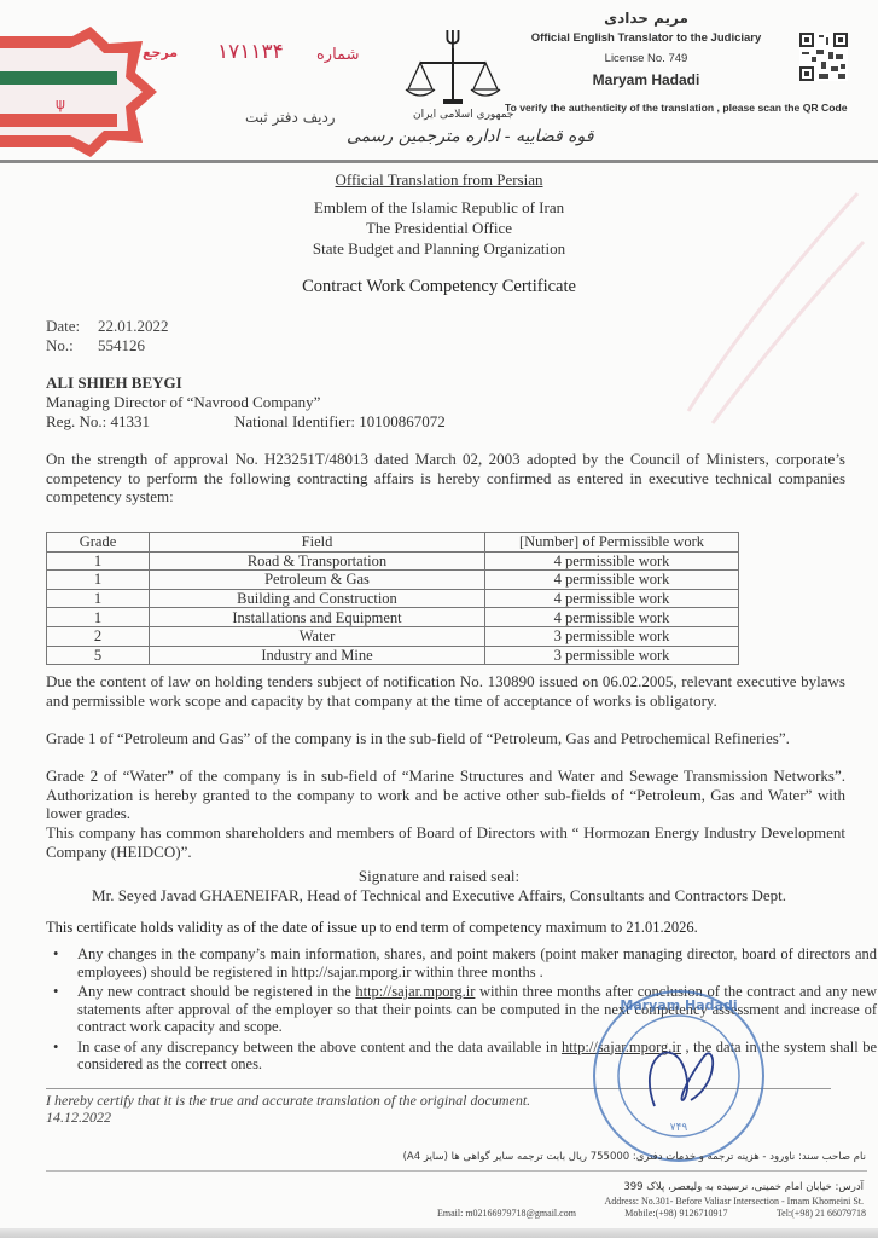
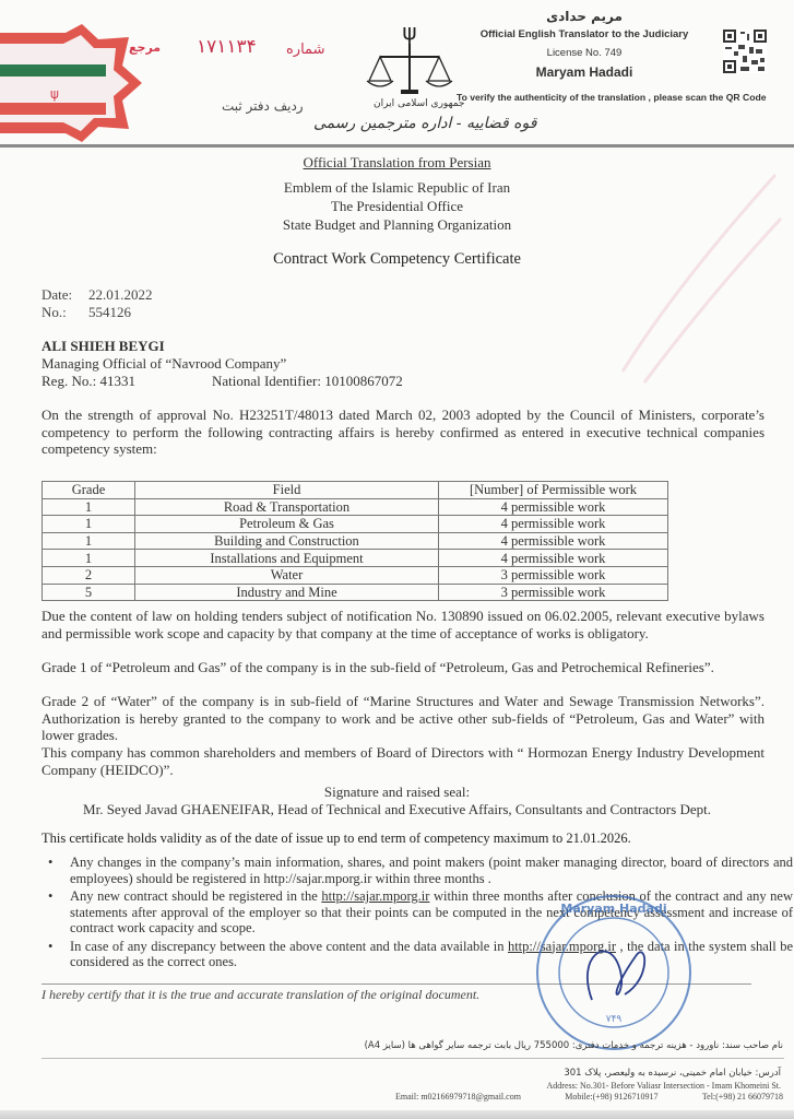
  ψ
  مرجع
  ۱۷۱۱۳۴
  شماره
  ردیف دفتر ثبت
  ψ
  جمهوری اسلامی ایران
  قوه قضاییه - اداره مترجمین رسمی
  مریم حدادی
  Official English Translator to the Judiciary
  License No. 749
  Maryam Hadadi
  To verify the authenticity of the translation , please scan the QR Code
  Official Translation from Persian
  Emblem of the Islamic Republic of Iran
  The Presidential Office
  State Budget and Planning Organization
  Contract Work Competency Certificate
  Date: 22.01.2022
  No.: 554126
  ALI SHIEH BEYGI
- Managing Director of “Navrood Company”
+ Managing Official of “Navrood Company”
  Reg. No.: 41331 National Identifier: 10100867072
  On the strength of approval No. H23251T/48013 dated March 02, 2003 adopted by the Council of Ministers, corporate’s competency to perform the following contracting affairs is hereby confirmed as entered in executive technical companies competency system:
  Grade	Field	[Number] of Permissible work
  1	Road & Transportation	4 permissible work
  1	Petroleum & Gas	4 permissible work
  1	Building and Construction	4 permissible work
  1	Installations and Equipment	4 permissible work
  2	Water	3 permissible work
  5	Industry and Mine	3 permissible work
  Due the content of law on holding tenders subject of notification No. 130890 issued on 06.02.2005, relevant executive bylaws and permissible work scope and capacity by that company at the time of acceptance of works is obligatory.
  Grade 1 of “Petroleum and Gas” of the company is in the sub-field of “Petroleum, Gas and Petrochemical Refineries”.
  Grade 2 of “Water” of the company is in sub-field of “Marine Structures and Water and Sewage Transmission Networks”. Authorization is hereby granted to the company to work and be active other sub-fields of “Petroleum, Gas and Water” with lower grades.
  This company has common shareholders and members of Board of Directors with “ Hormozan Energy Industry Development Company (HEIDCO)”.
  Signature and raised seal:
  Mr. Seyed Javad GHAENEIFAR, Head of Technical and Executive Affairs, Consultants and Contractors Dept.
  This certificate holds validity as of the date of issue up to end term of competency maximum to 21.01.2026.
  Any changes in the company’s main information, shares, and point makers (point maker managing director, board of directors and employees) should be registered in http://sajar.mporg.ir within three months .
  Any new contract should be registered in the http://sajar.mporg.ir within three months after conclusion of the contract and any new statements after approval of the employer so that their points can be computed in the next competency assessment and increase of contract work capacity and scope.
  In case of any discrepancy between the above content and the data available in http://sajar.mporg.ir , the data in the system shall be considered as the correct ones.
  I hereby certify that it is the true and accurate translation of the original document.
- 14.12.2022
  Maryam Hadadi
  ۷۴۹
  نام صاحب سند: ناورود - هزینه ترجمه و خدمات دفتری: 755000 ریال بابت ترجمه سایر گواهی ها (سایز A4)
- آدرس: خیابان امام خمینی، نرسیده به ولیعصر، پلاک 399
+ آدرس: خیابان امام خمینی، نرسیده به ولیعصر، پلاک 301
  Address: No.301- Before Valiasr Intersection - Imam Khomeini St.
  Email: m02166979718@gmail.com
  Mobile:(+98) 9126710917
  Tel:(+98) 21 66079718
